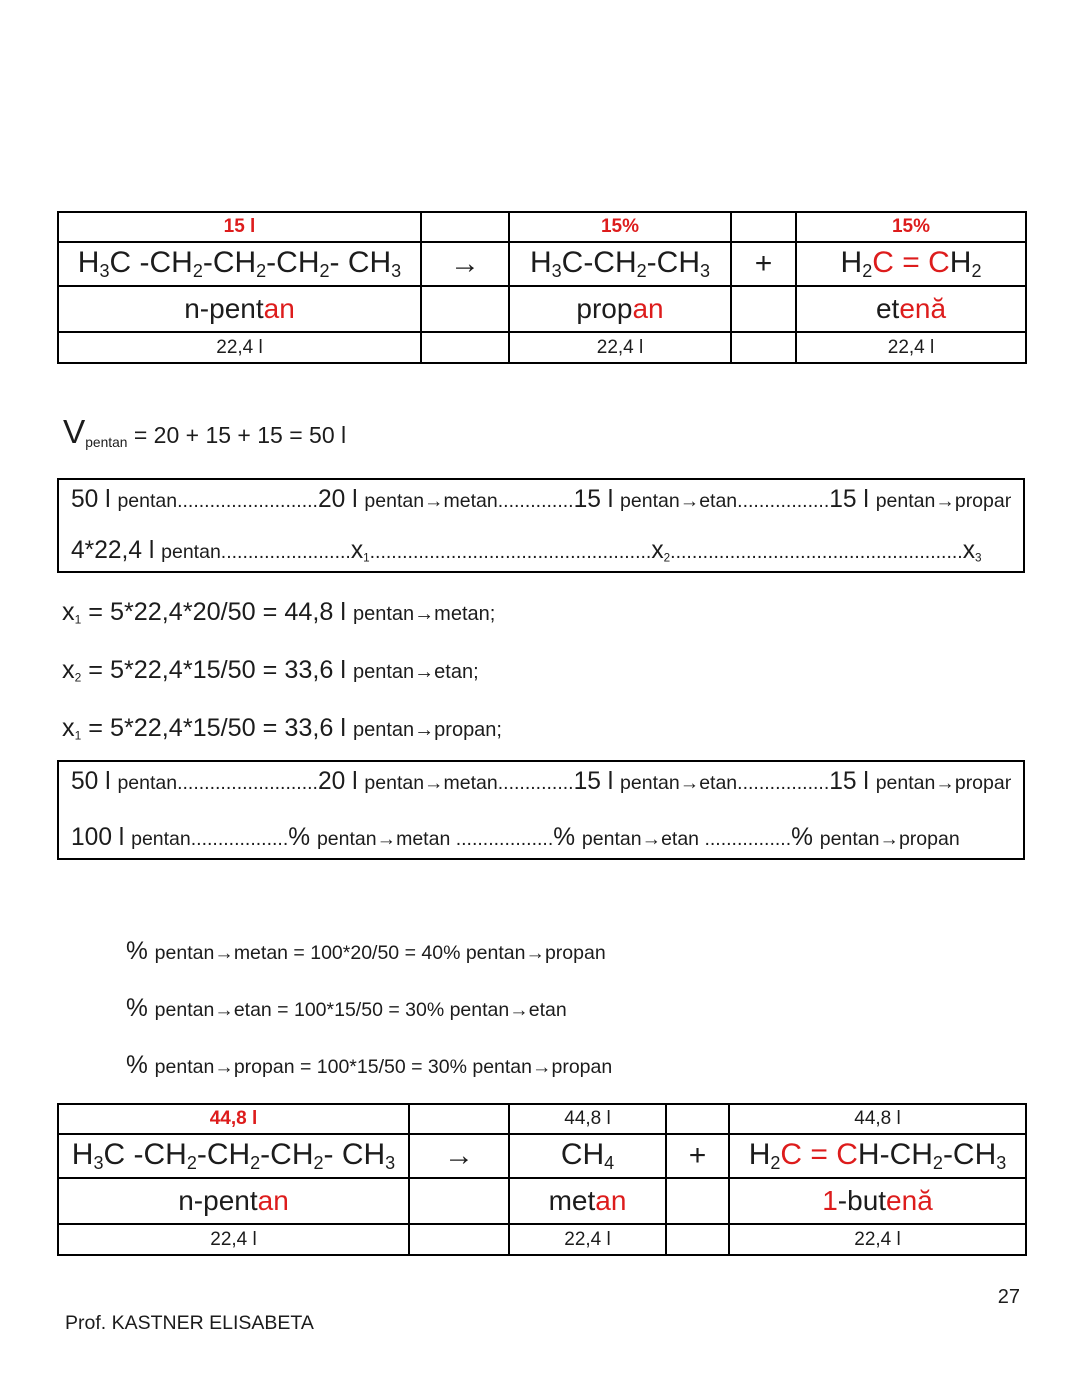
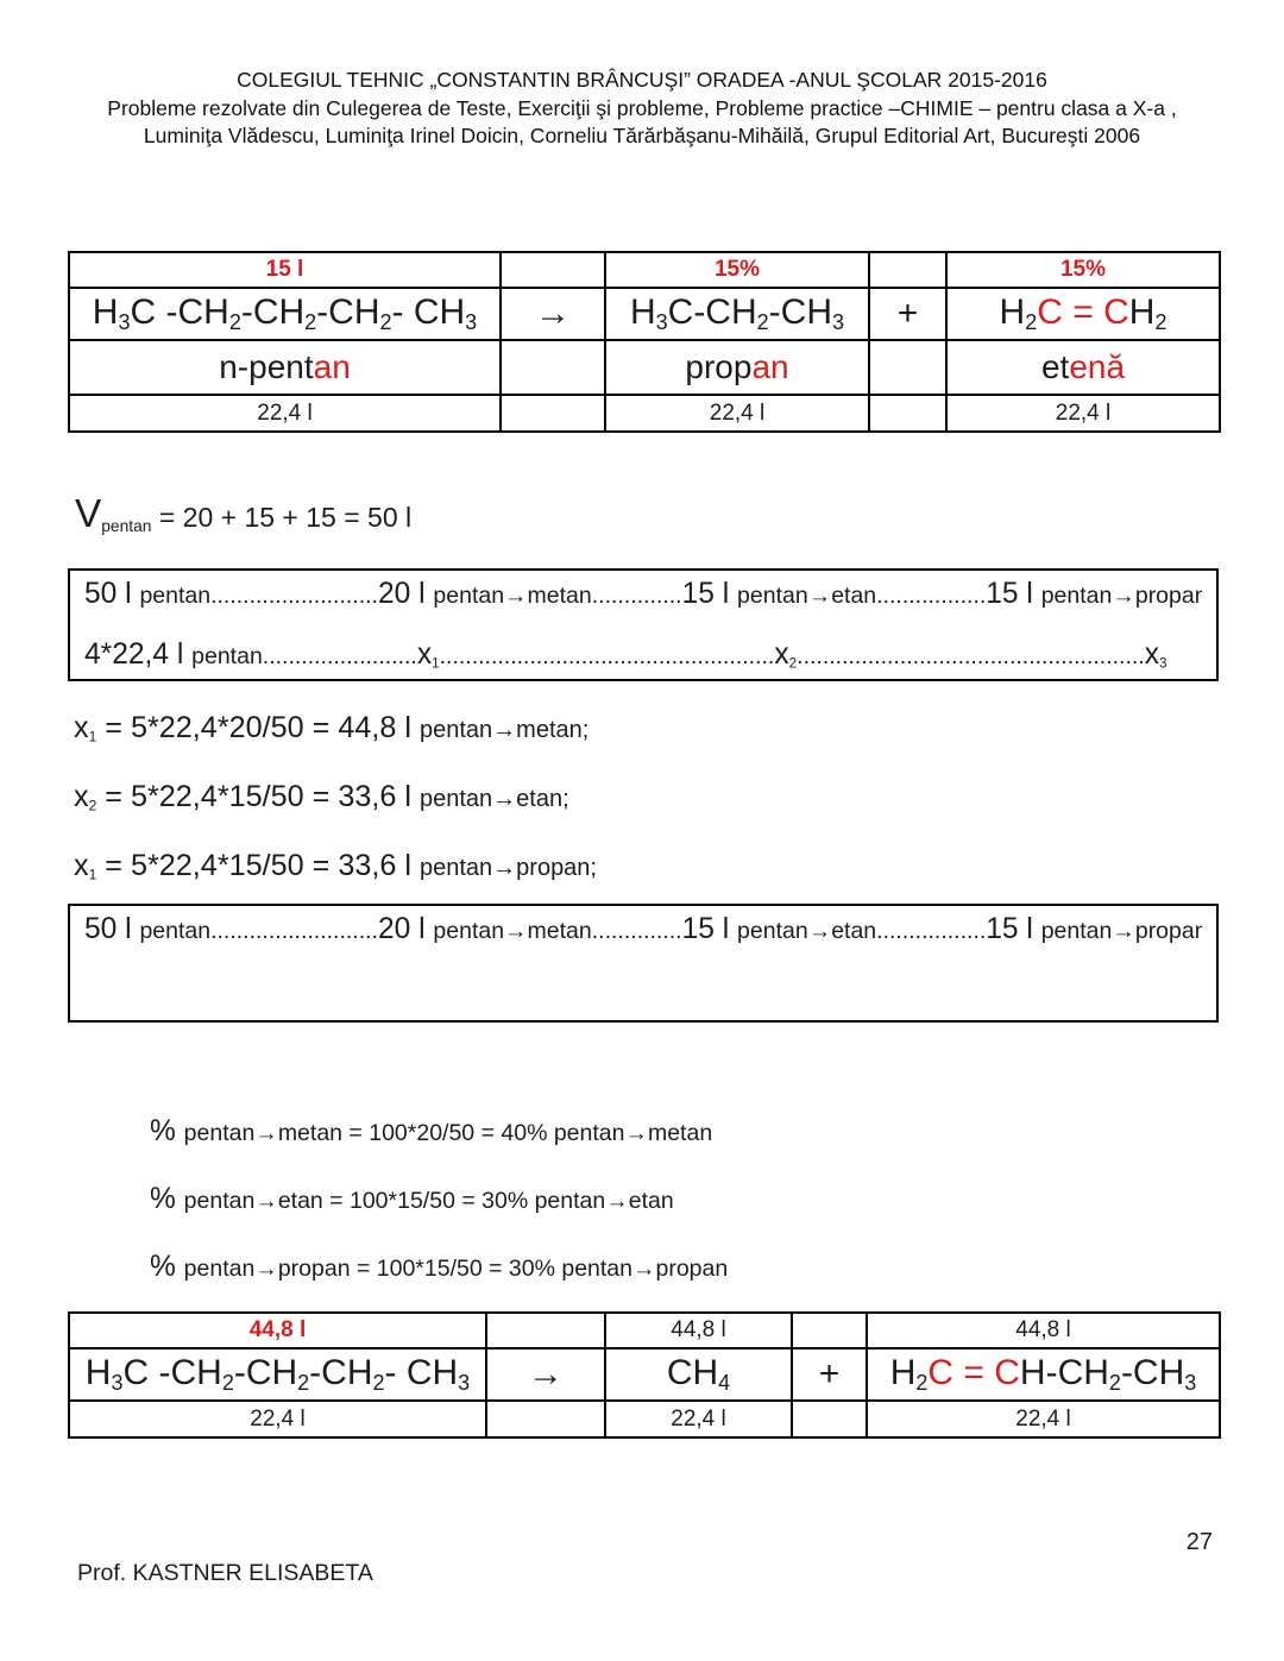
+ COLEGIUL TEHNIC „CONSTANTIN BRÂNCUŞI” ORADEA -ANUL ŞCOLAR 2015-2016
+ Probleme rezolvate din Culegerea de Teste, Exerciţii şi probleme, Probleme practice –CHIMIE – pentru clasa a X-a ,
+ Luminiţa Vlădescu, Luminiţa Irinel Doicin, Corneliu Tărărbăşanu-Mihăilă, Grupul Editorial Art, Bucureşti 2006
  15 l		15%		15%
  H3C -CH2-CH2-CH2- CH3	→	H3C-CH2-CH3	+	H2C = CH2
  n-pentan		propan		etenă
  22,4 l		22,4 l		22,4 l
  Vpentan = 20 + 15 + 15 = 50 l
  50 l pentan..........................20 l pentan→metan..............15 l pentan→etan.................15 l pentan→propan
  4*22,4 l pentan........................x1....................................................x2......................................................x3
  x1 = 5*22,4*20/50 = 44,8 l pentan→metan;
  x2 = 5*22,4*15/50 = 33,6 l pentan→etan;
  x1 = 5*22,4*15/50 = 33,6 l pentan→propan;
  50 l pentan..........................20 l pentan→metan..............15 l pentan→etan.................15 l pentan→propan
- 100 l pentan..................% pentan→metan ..................% pentan→etan ................% pentan→propan
- % pentan→metan = 100*20/50 = 40% pentan→propan
+ % pentan→metan = 100*20/50 = 40% pentan→metan
  % pentan→etan = 100*15/50 = 30% pentan→etan
  % pentan→propan = 100*15/50 = 30% pentan→propan
  44,8 l		44,8 l		44,8 l
  H3C -CH2-CH2-CH2- CH3	→	CH4	+	H2C = CH-CH2-CH3
- n-pentan		metan		1-butenă
  22,4 l		22,4 l		22,4 l
  27
  Prof. KASTNER ELISABETA
